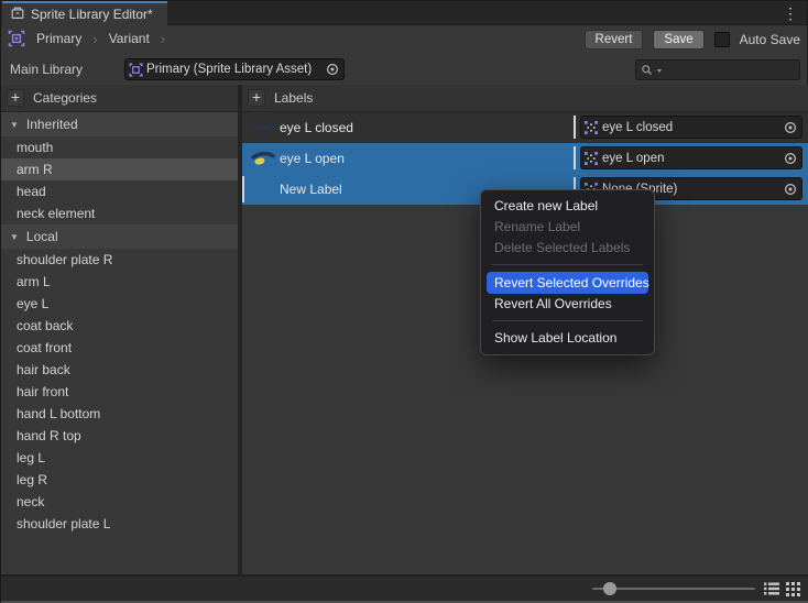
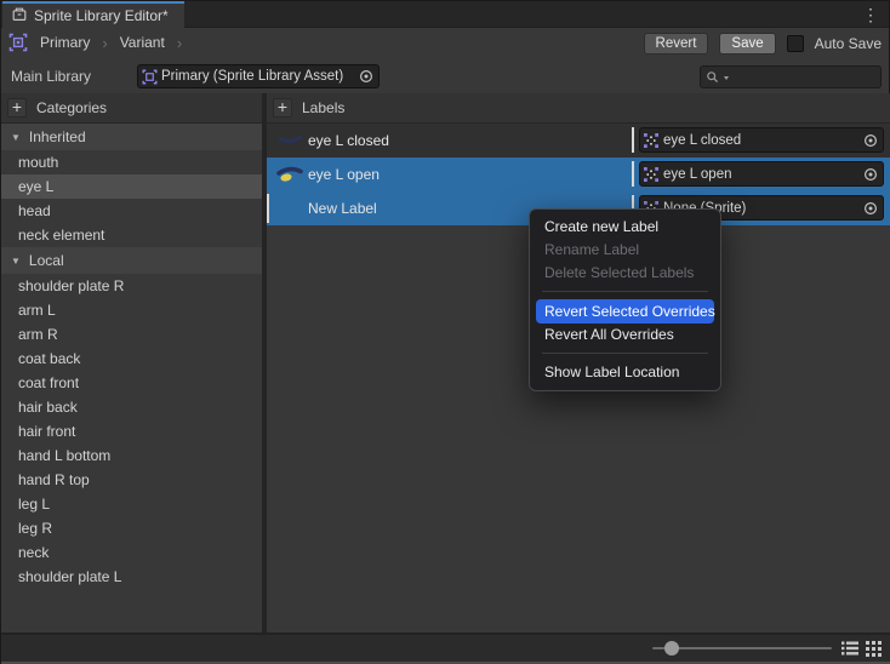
  Sprite Library Editor*
  ⋮
  Primary
  ›
  Variant
  ›
  Revert
  Save
  Auto Save
  Main Library
  Primary (Sprite Library Asset)
  +
  Categories
  +
  Labels
  ▼
  Inherited
  mouth
- arm R
+ eye L
  head
  neck element
  ▼
  Local
  shoulder plate R
  arm L
- eye L
+ arm R
  coat back
  coat front
  hair back
  hair front
  hand L bottom
  hand R top
  leg L
  leg R
  neck
  shoulder plate L
  eye L closed
  eye L closed
  eye L open
  eye L open
  New Label
  Create new Label
  Rename Label
  Delete Selected Labels
  Revert Selected Overrides
  Revert All Overrides
  Show Label Location
